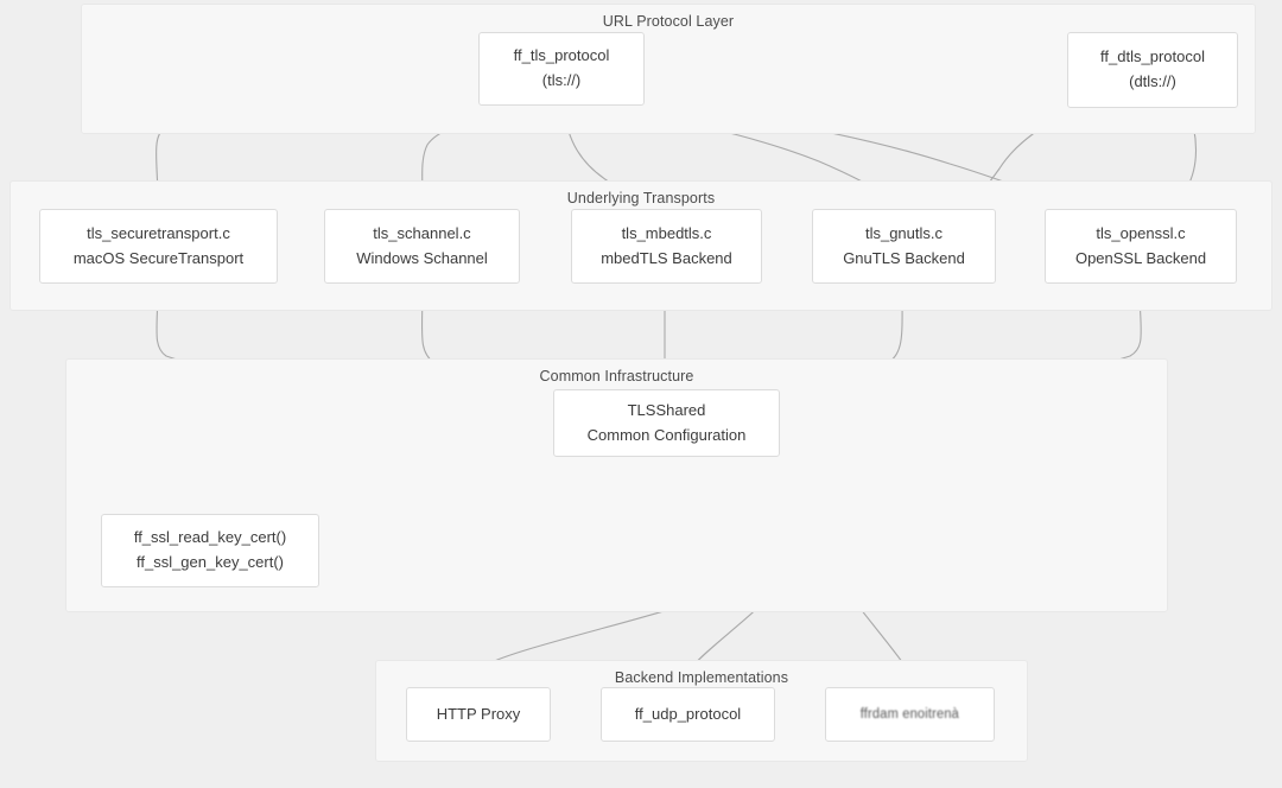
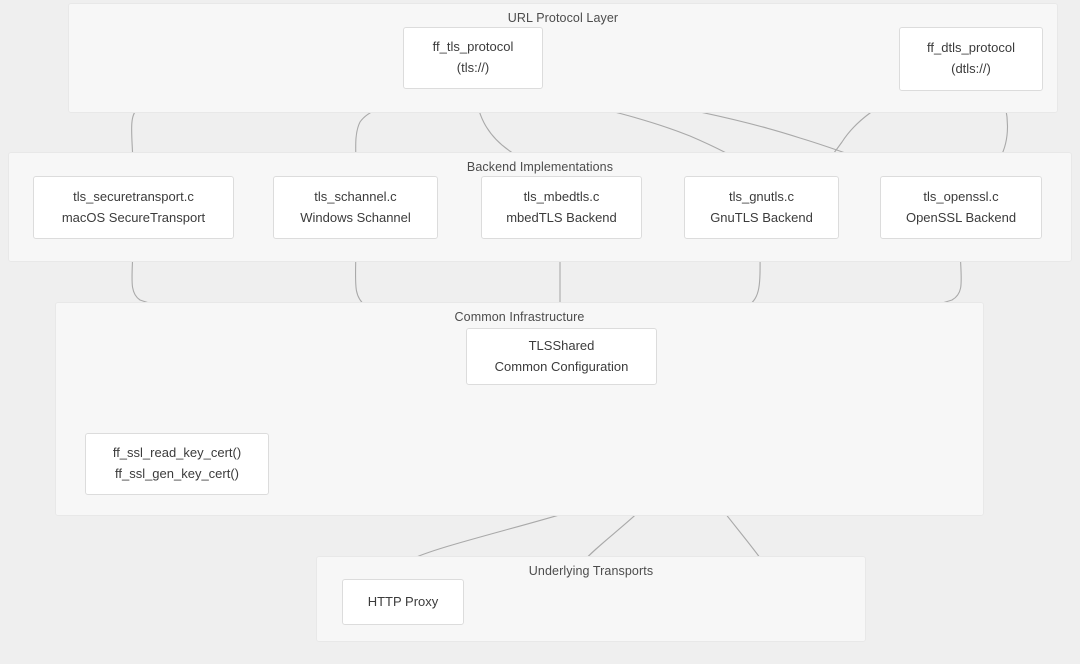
  URL Protocol Layer
- Underlying Transports
+ Backend Implementations
  Common Infrastructure
- Backend Implementations
+ Underlying Transports
  ff_tls_protocol
  (tls://)
  ff_dtls_protocol
  (dtls://)
  tls_securetransport.c
  macOS SecureTransport
  tls_schannel.c
  Windows Schannel
  tls_mbedtls.c
  mbedTLS Backend
  tls_gnutls.c
  GnuTLS Backend
  tls_openssl.c
  OpenSSL Backend
  TLSShared
  Common Configuration
  ff_ssl_read_key_cert()
  ff_ssl_gen_key_cert()
  HTTP Proxy
- ff_udp_protocol
- ffrdam enoitrenà
